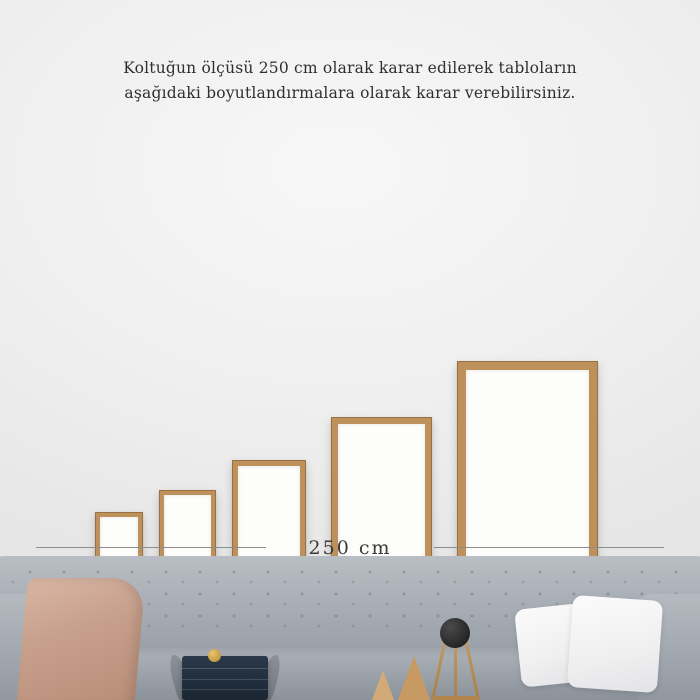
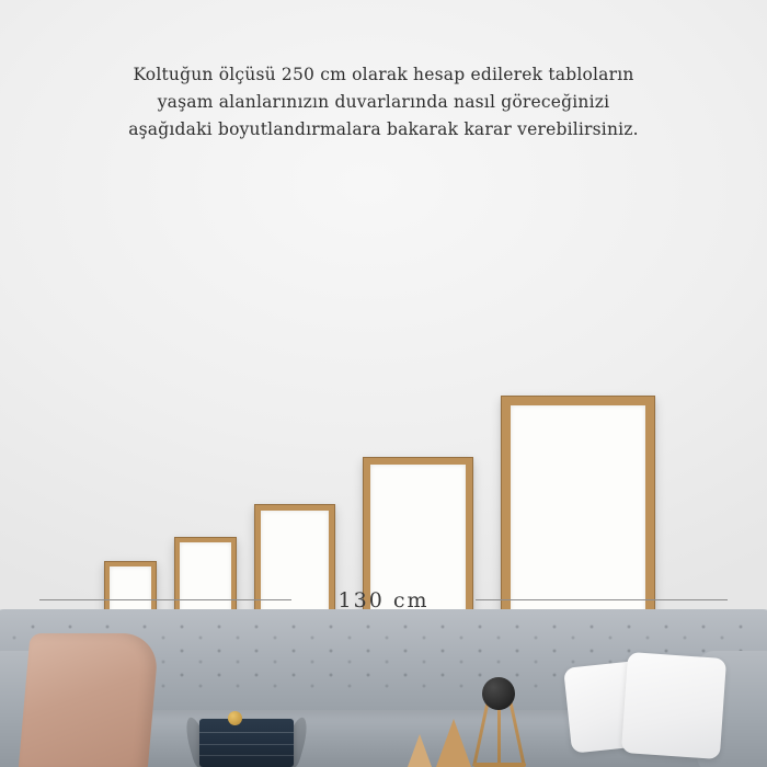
- Koltuğun ölçüsü 250 cm olarak karar edilerek tabloların
+ Koltuğun ölçüsü 250 cm olarak hesap edilerek tabloların
+ yaşam alanlarınızın duvarlarında nasıl göreceğinizi
- aşağıdaki boyutlandırmalara olarak karar verebilirsiniz.
+ aşağıdaki boyutlandırmalara bakarak karar verebilirsiniz.
- 250 cm
+ 130 cm
